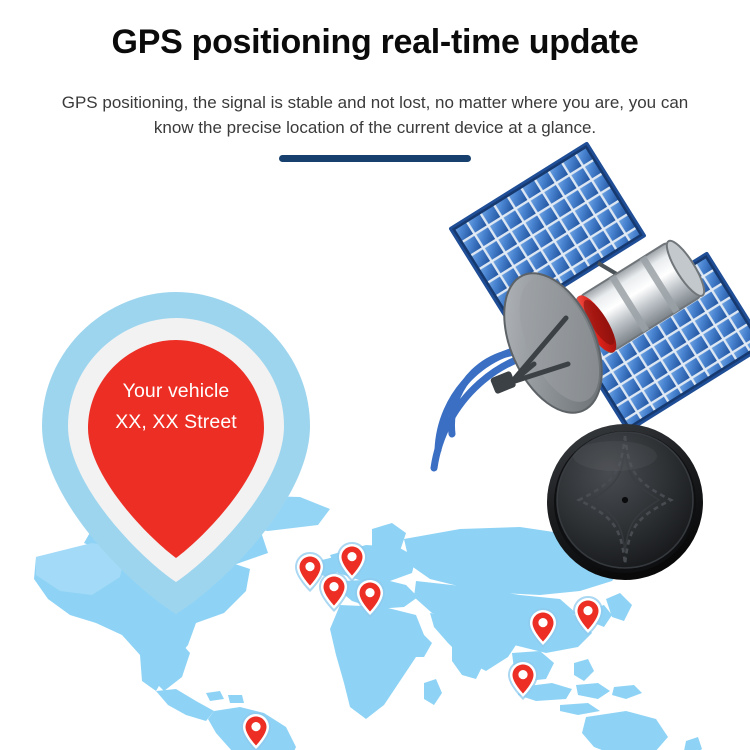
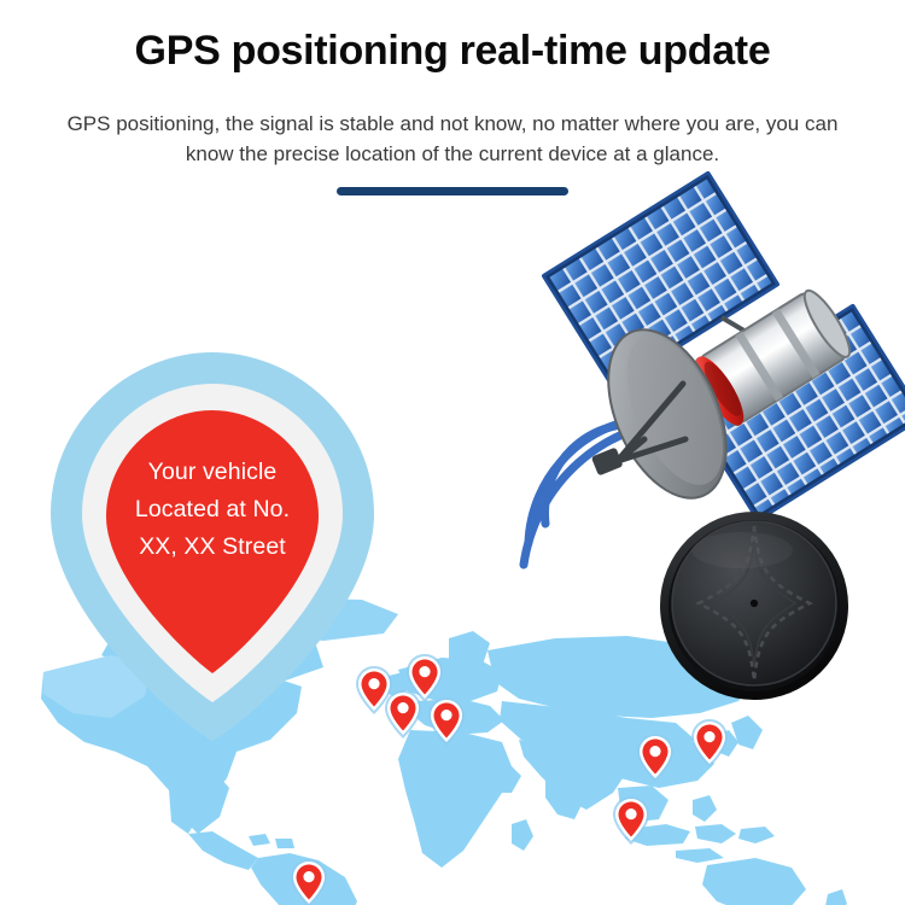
  GPS positioning real-time update
- GPS positioning, the signal is stable and not lost, no matter where you are, you can know the precise location of the current device at a glance.
+ GPS positioning, the signal is stable and not know, no matter where you are, you can know the precise location of the current device at a glance.
  Your vehicle
+ Located at No.
  XX, XX Street
